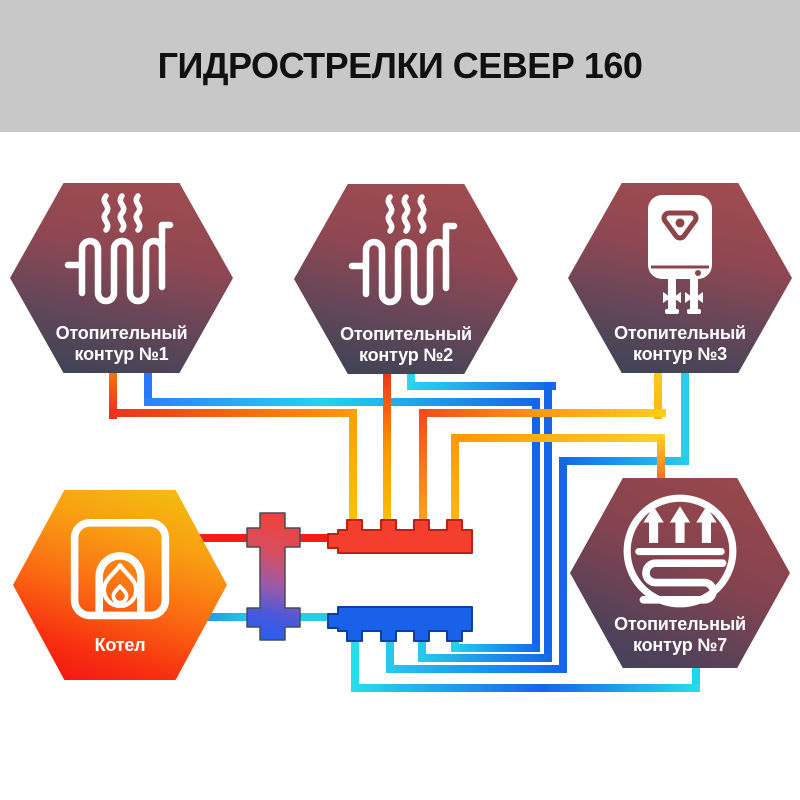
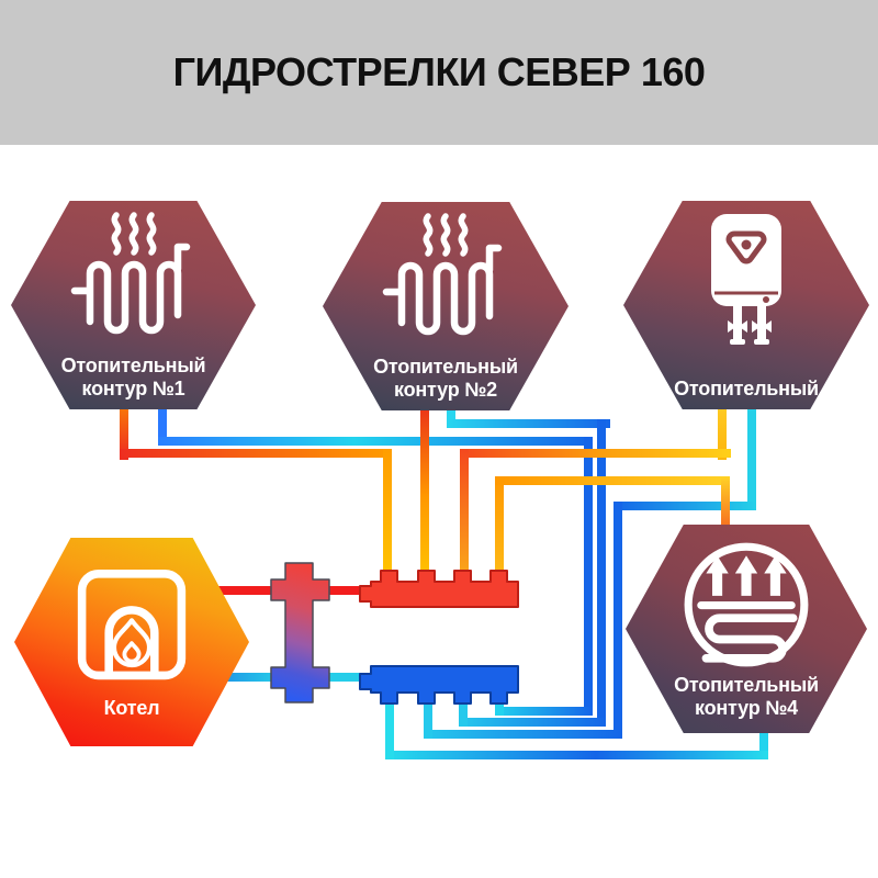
  ГИДРОСТРЕЛКИ СЕВЕР 160
  Отопительный
  контур №1
  Отопительный
  контур №2
  Отопительный
- контур №3
  Отопительный
- контур №7
+ контур №4
  Котел
